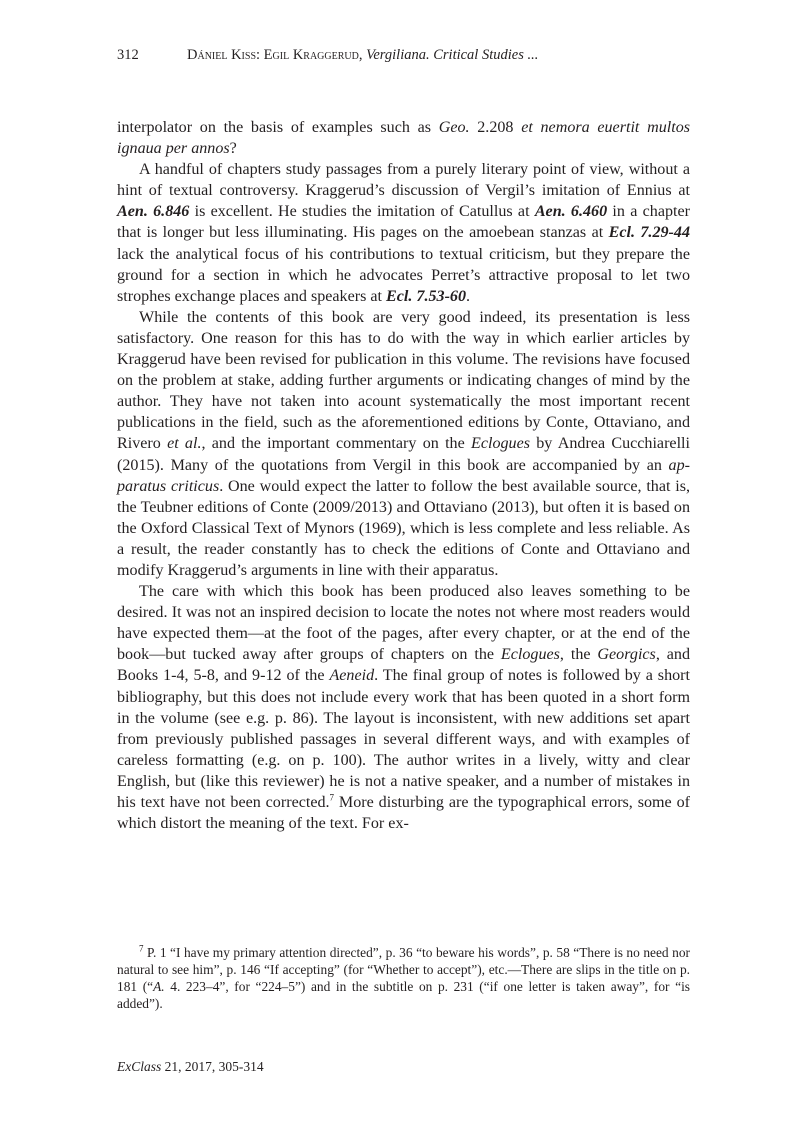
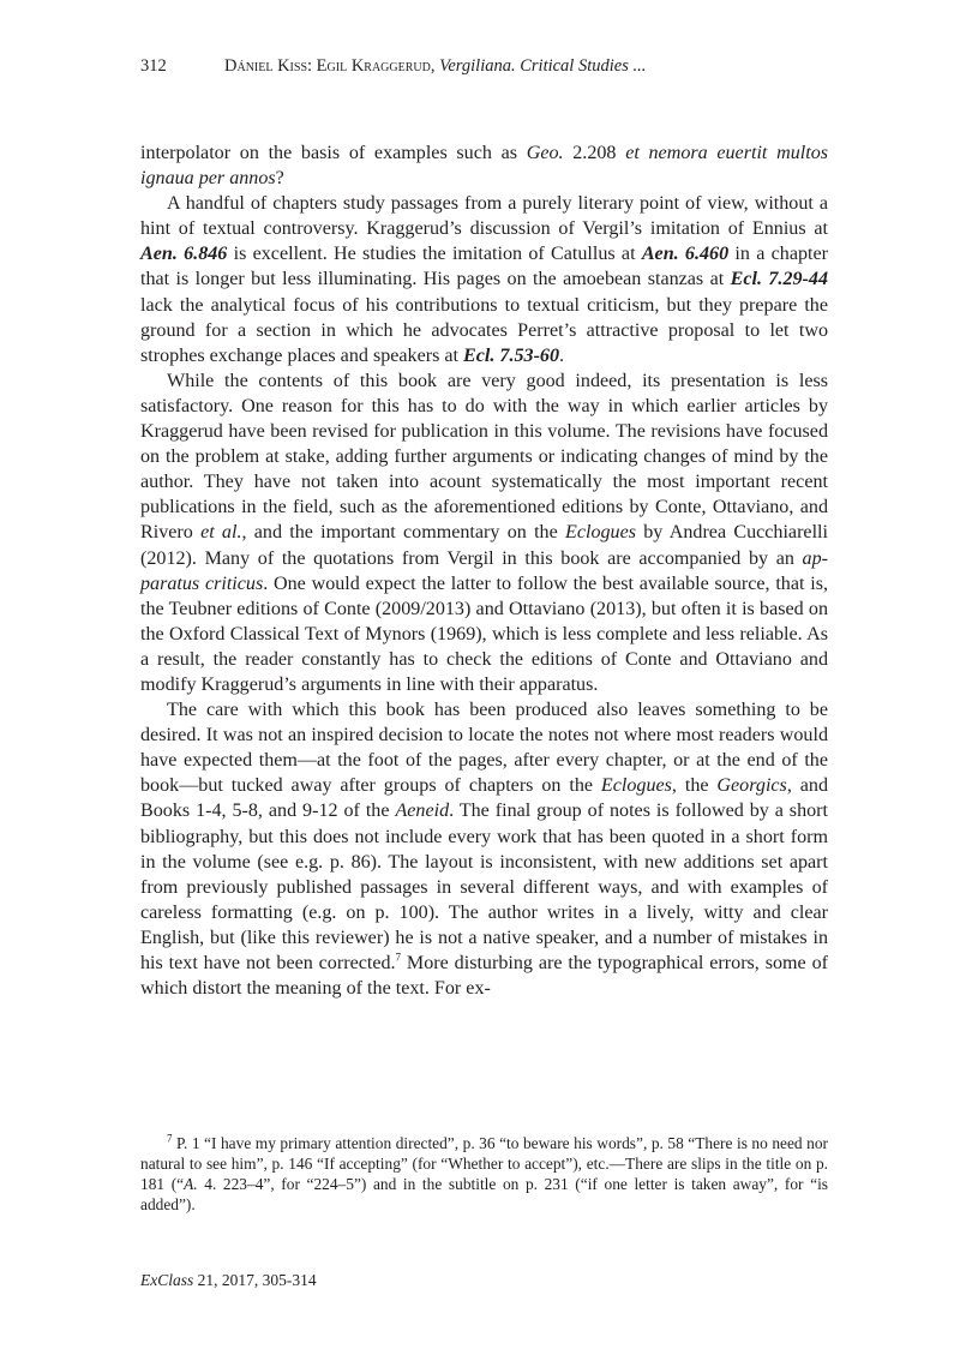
  312
  Dániel Kiss: Egil Kraggerud, Vergiliana. Critical Studies ...
  interpolator on the basis of examples such as Geo. 2.208 et nemora euertit multos ignaua per annos?
  A handful of chapters study passages from a purely literary point of view, without a hint of textual controversy. Kraggerud’s discussion of Vergil’s imitation of Ennius at Aen. 6.846 is excellent. He studies the imitation of Catullus at Aen. 6.460 in a chapter that is longer but less illuminating. His pages on the amoebean stanzas at Ecl. 7.29-44 lack the analytical focus of his contributions to textual criticism, but they prepare the ground for a sec­tion in which he advocates Perret’s attractive proposal to let two strophes exchange places and speakers at Ecl. 7.53-60.
- While the contents of this book are very good indeed, its presentation is less satisfactory. One reason for this has to do with the way in which earlier articles by Kraggerud have been revised for publication in this volume. The revisions have focused on the problem at stake, adding further arguments or indicating changes of mind by the author. They have not taken into acount systematically the most important recent publications in the field, such as the aforementioned editions by Conte, Ottaviano, and Rivero et al., and the important commentary on the Eclogues by Andrea Cucchiarelli (2015). Many of the quotations from Vergil in this book are accompanied by an ap­aratus criticus. One would expect the latter to follow the best available source, that is, the Teubner editions of Conte (2009/2013) and Ottaviano (2013), but often it is based on the Oxford Classical Text of Mynors (1969), which is less complete and less reliable. As a result, the reader constantly has to check the editions of Conte and Ottaviano and modify Kraggerud’s argu­ments in line with their apparatus.
+ While the contents of this book are very good indeed, its presentation is less satisfactory. One reason for this has to do with the way in which earlier articles by Kraggerud have been revised for publication in this volume. The revisions have focused on the problem at stake, adding further arguments or indicating changes of mind by the author. They have not taken into acount systematically the most important recent publications in the field, such as the aforementioned editions by Conte, Ottaviano, and Rivero et al., and the important commentary on the Eclogues by Andrea Cucchiarelli (2012). Many of the quotations from Vergil in this book are accompanied by an ap­aratus criticus. One would expect the latter to follow the best available source, that is, the Teubner editions of Conte (2009/2013) and Ottaviano (2013), but often it is based on the Oxford Classical Text of Mynors (1969), which is less complete and less reliable. As a result, the reader constantly has to check the editions of Conte and Ottaviano and modify Kraggerud’s argu­ments in line with their apparatus.
  The care with which this book has been produced also leaves something to be desired. It was not an inspired decision to locate the notes not where most readers would have expected them—at the foot of the pages, after every chapter, or at the end of the book—but tucked away after groups of chapters on the Eclogues, the Georgics, and Books 1-4, 5-8, and 9-12 of the Aeneid. The final group of notes is followed by a short bibliography, but this does not include every work that has been quoted in a short form in the volume (see e.g. p. 86). The layout is inconsistent, with new additions set apart from previously published passages in several different ways, and with examples of careless formatting (e.g. on p. 100). The author writes in a lively, witty and clear English, but (like this reviewer) he is not a native speaker, and a num­ber of mistakes in his text have not been corrected.7 More disturbing are the typographical errors, some of which distort the meaning of the text. For ex-
  7 P. 1 “I have my primary attention directed”, p. 36 “to beware his words”, p. 58 “There is no need nor natural to see him”, p. 146 “If accepting” (for “Whether to accept”), etc.—There are slips in the title on p. 181 (“A. 4. 223–4”, for “224–5”) and in the subtitle on p. 231 (“if one letter is taken away”, for “is added”).
  ExClass 21, 2017, 305-314
